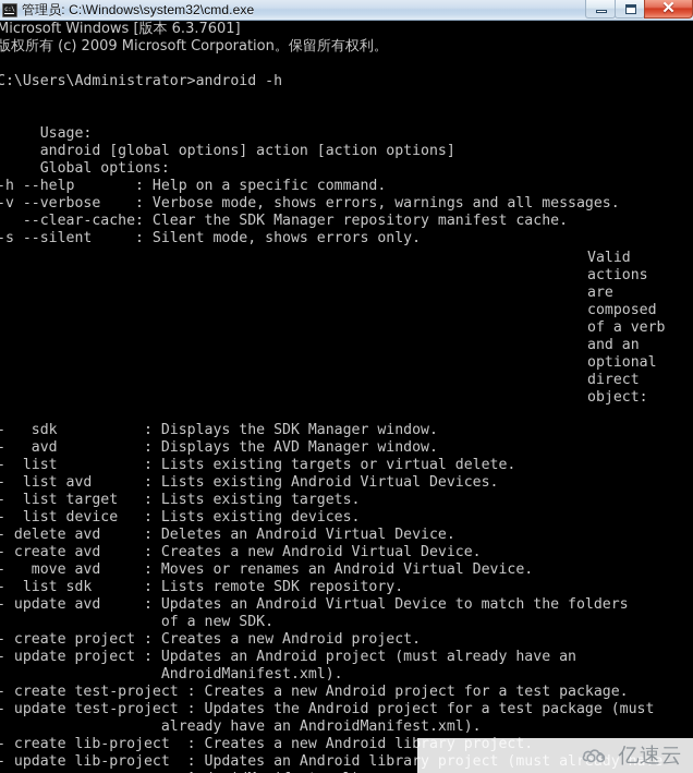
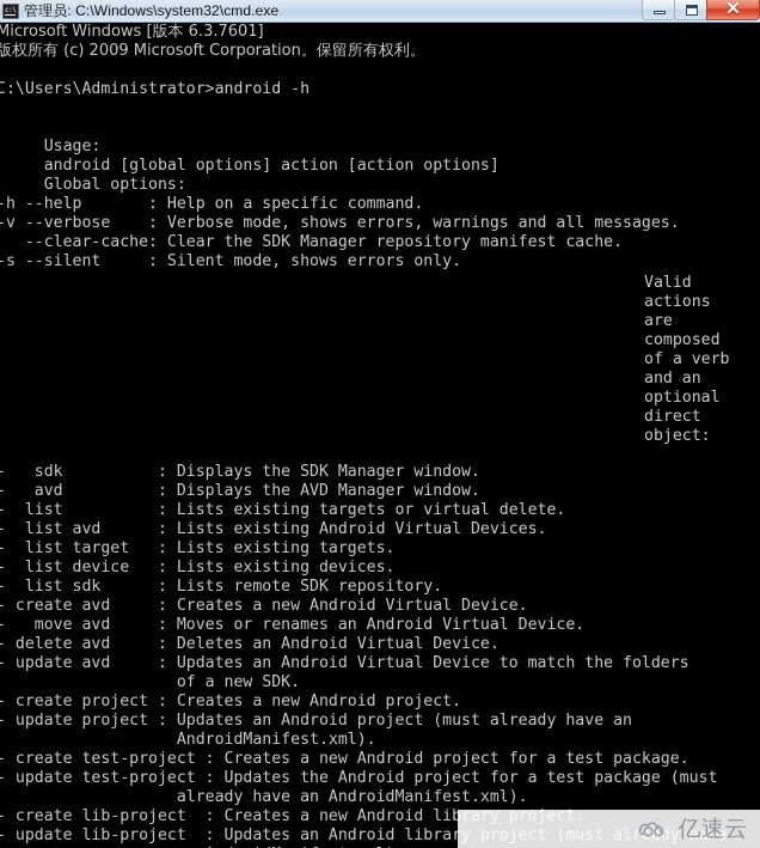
  管理员: C:\Windows\system32\cmd.exe
  Microsoft Windows [版本 6.3.7601]
  版权所有 (c) 2009 Microsoft Corporation。保留所有权利。
  C:\Users\Administrator>android -h
  Usage:
  android [global options] action [action options]
  Global options:
  -h --help : Help on a specific command.
  -v --verbose : Verbose mode, shows errors, warnings and all messages.
  --clear-cache: Clear the SDK Manager repository manifest cache.
  -s --silent : Silent mode, shows errors only.
  - sdk : Displays the SDK Manager window.
  - avd : Displays the AVD Manager window.
  - list : Lists existing targets or virtual delete.
  - list avd : Lists existing Android Virtual Devices.
  - list target : Lists existing targets.
  - list device : Lists existing devices.
- - delete avd : Deletes an Android Virtual Device.
+ - list sdk : Lists remote SDK repository.
  - create avd : Creates a new Android Virtual Device.
  - move avd : Moves or renames an Android Virtual Device.
- - list sdk : Lists remote SDK repository.
+ - delete avd : Deletes an Android Virtual Device.
  - update avd : Updates an Android Virtual Device to match the folders
  of a new SDK.
  - create project : Creates a new Android project.
  - update project : Updates an Android project (must already have an
  AndroidManifest.xml).
  - create test-project : Creates a new Android project for a test package.
  - update test-project : Updates the Android project for a test package (must
  already have an AndroidManifest.xml).
  - create lib-project : Creates a new Android library project.
  - update lib-project : Updates an Android library project (must alrdy have
  Valid
  actions
  are
  composed
  of a verb
  and an
  optional
  direct
  object:
  亿速云
